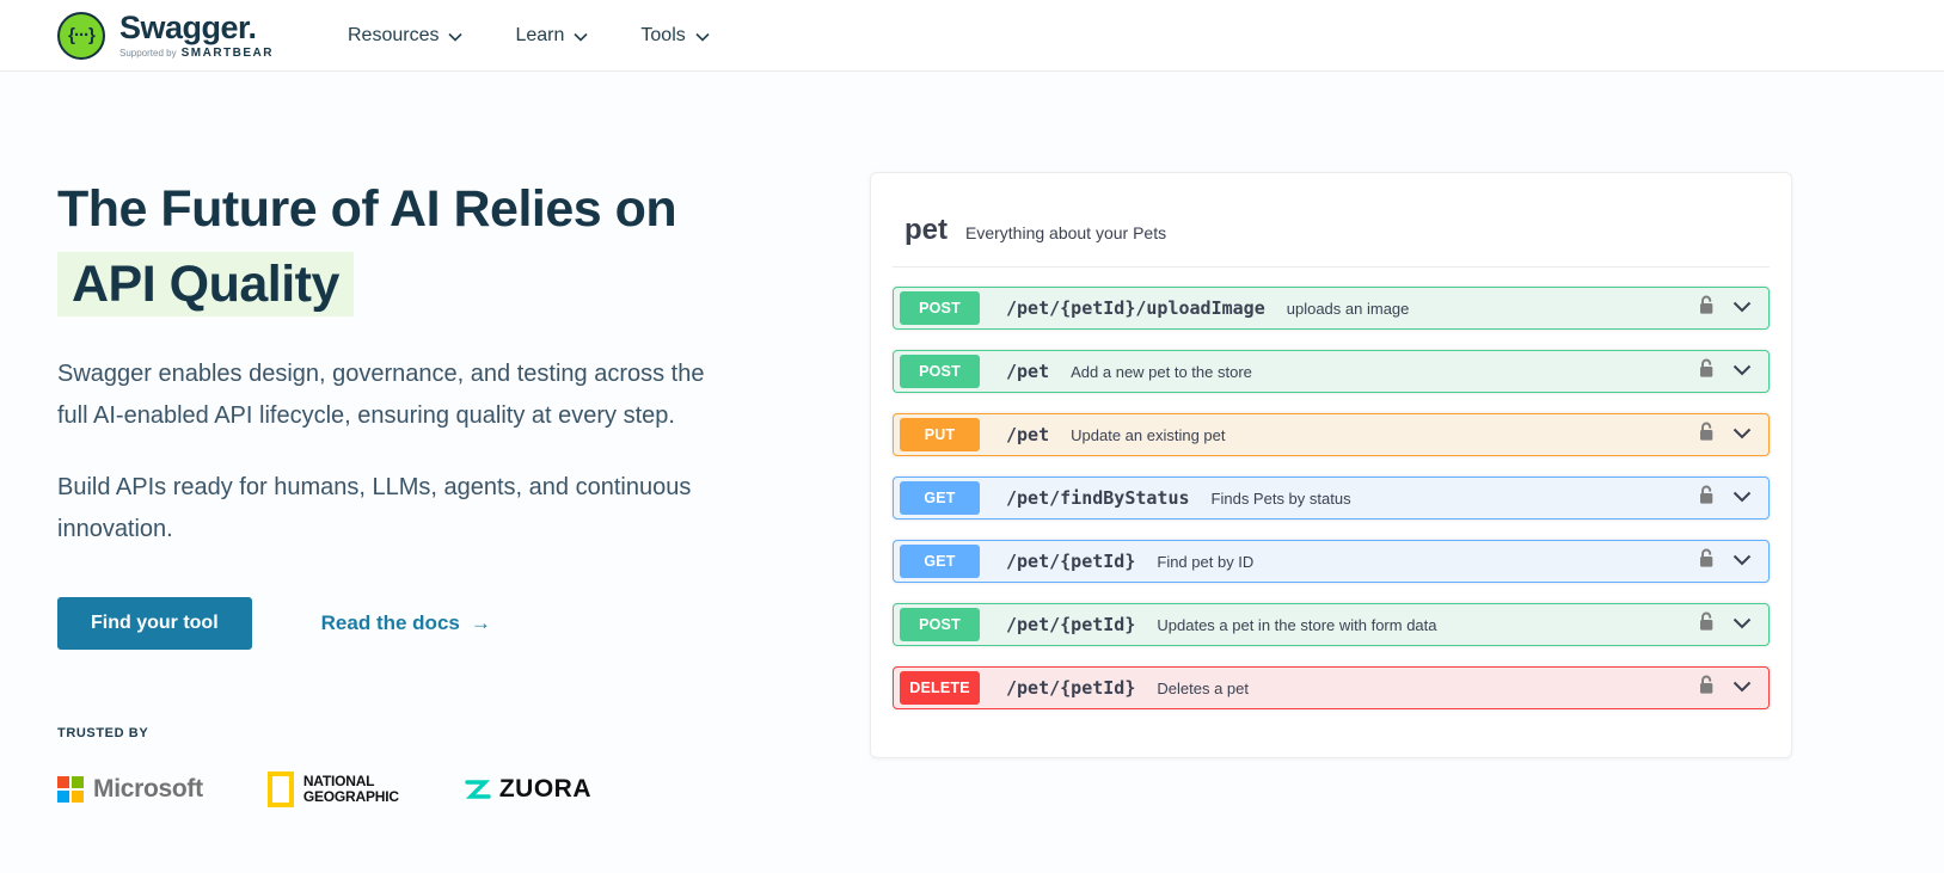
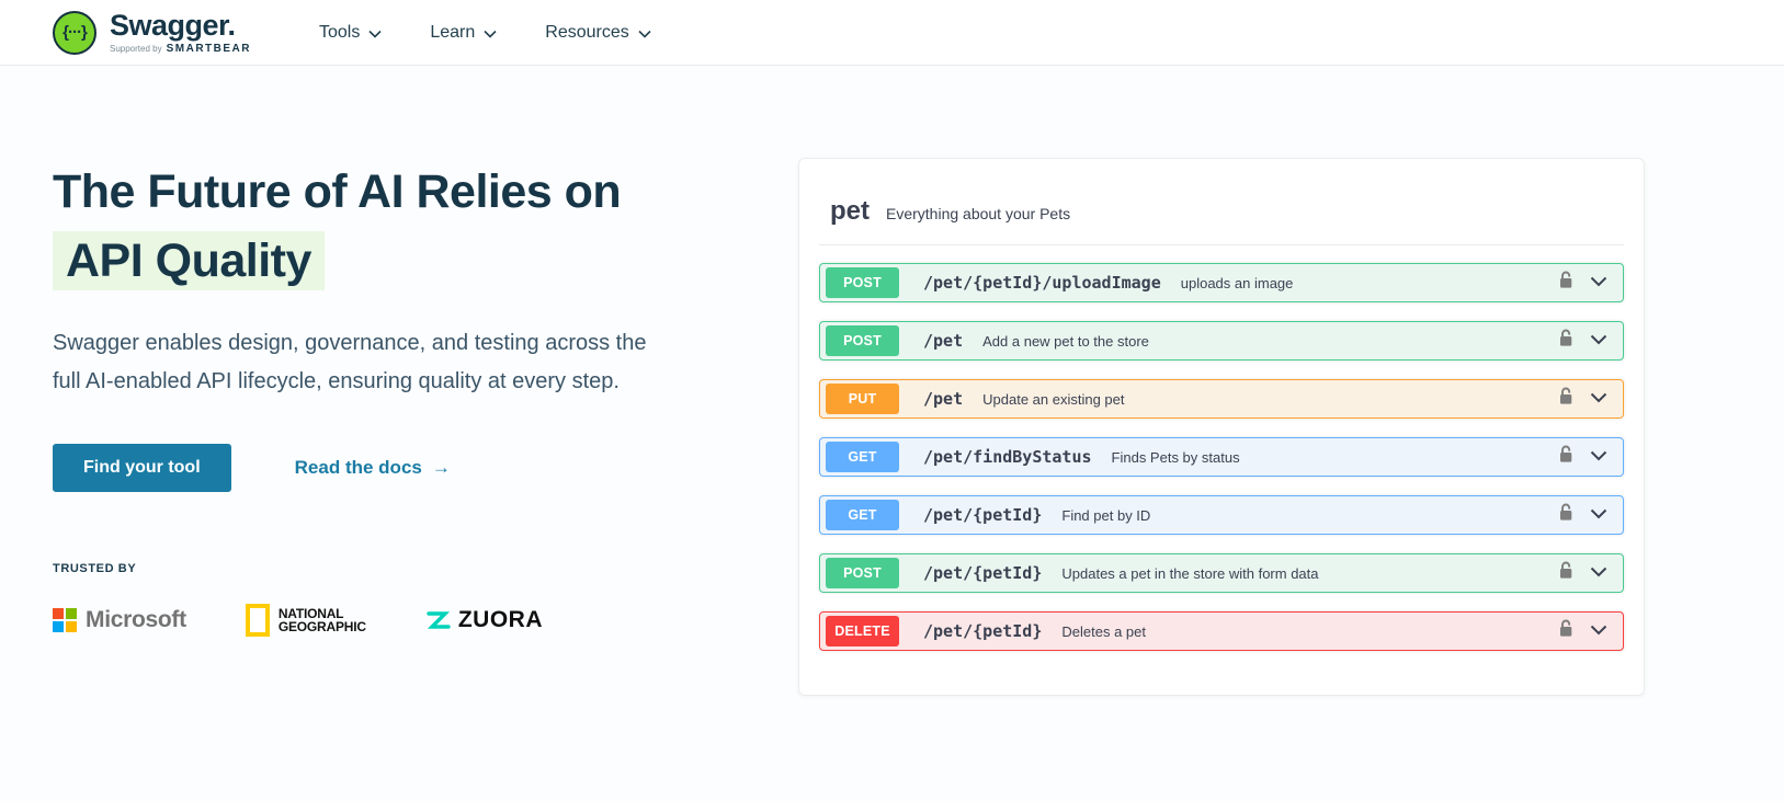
  {···}
  Swagger.
  Supported by
  SMARTBEAR
- Resources
+ Tools
  Learn
- Tools
+ Resources
  The Future of AI Relies on API Quality
  Swagger enables design, governance, and testing across the full AI-enabled API lifecycle, ensuring quality at every step.
- Build APIs ready for humans, LLMs, agents, and continuous innovation.
  Find your tool
  Read the docs
  →
  TRUSTED BY
  Microsoft
  NATIONAL
  GEOGRAPHIC
  ZUORA
  pet
  Everything about your Pets
  POST
  /pet/{petId}/uploadImage
  uploads an image
  POST
  /pet
  Add a new pet to the store
  PUT
  /pet
  Update an existing pet
  GET
  /pet/findByStatus
  Finds Pets by status
  GET
  /pet/{petId}
  Find pet by ID
  POST
  /pet/{petId}
  Updates a pet in the store with form data
  DELETE
  /pet/{petId}
  Deletes a pet
